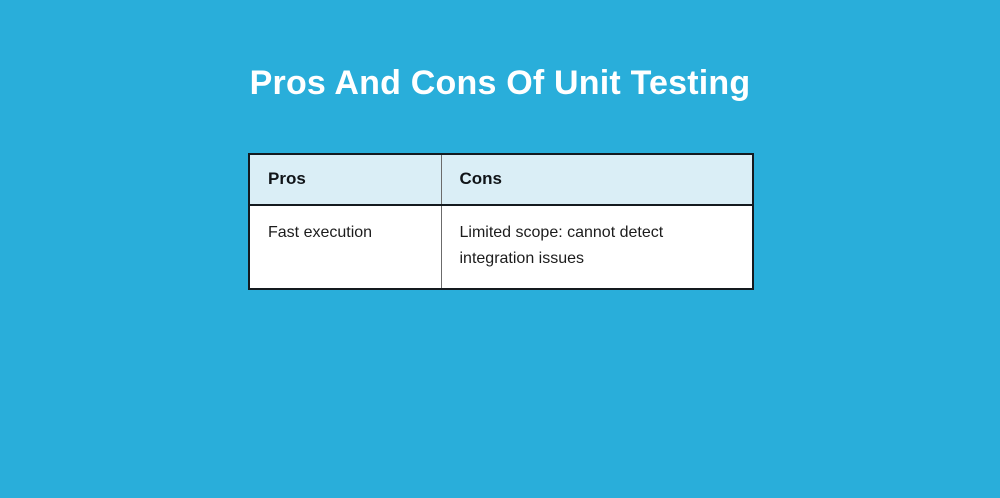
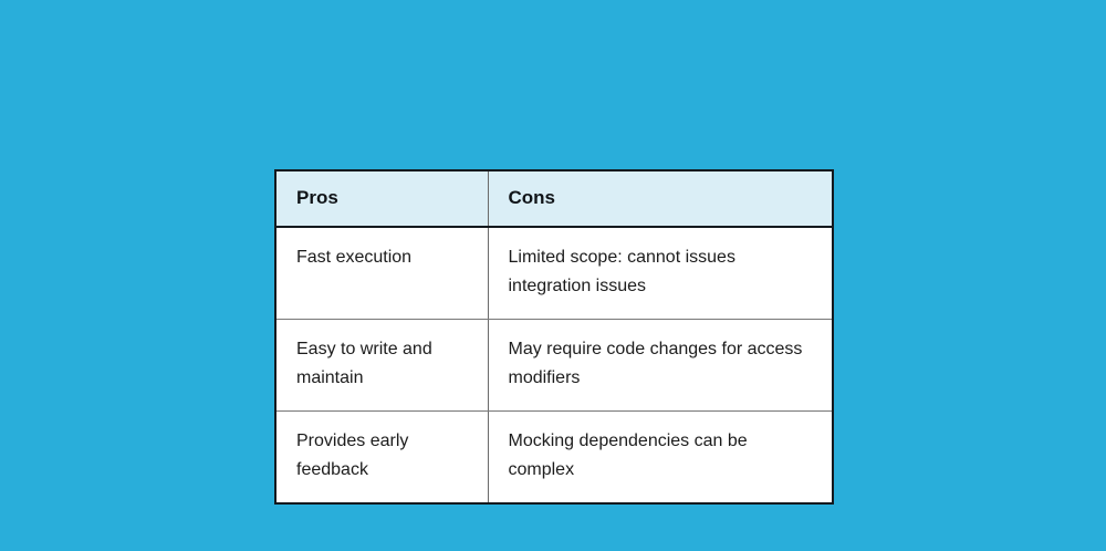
- Pros And Cons Of Unit Testing
  Pros	Cons
- Fast execution	Limited scope: cannot detect integration issues
+ Fast execution	Limited scope: cannot issues integration issues
+ Easy to write and maintain	May require code changes for access modifiers
+ Provides early feedback	Mocking dependencies can be complex
